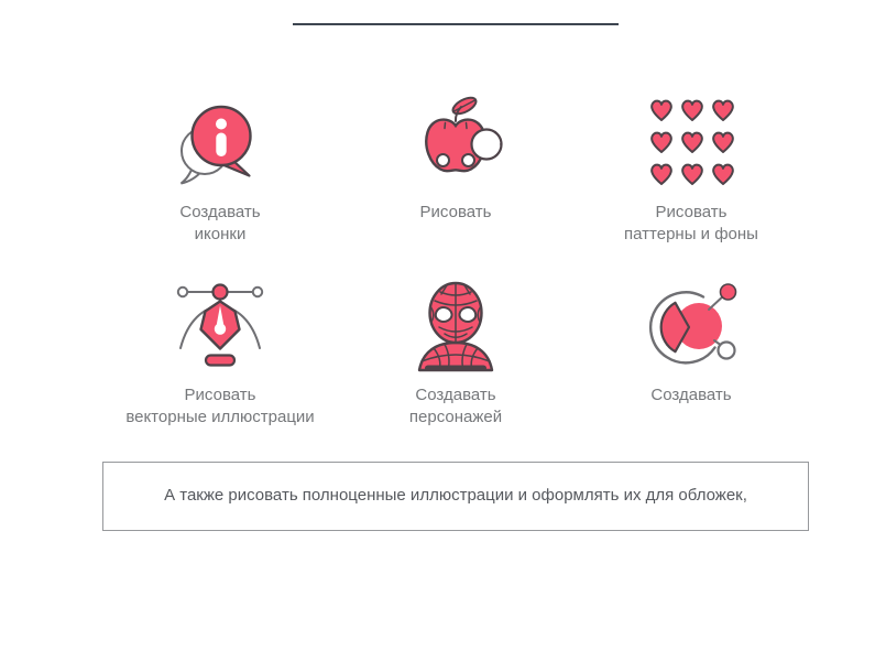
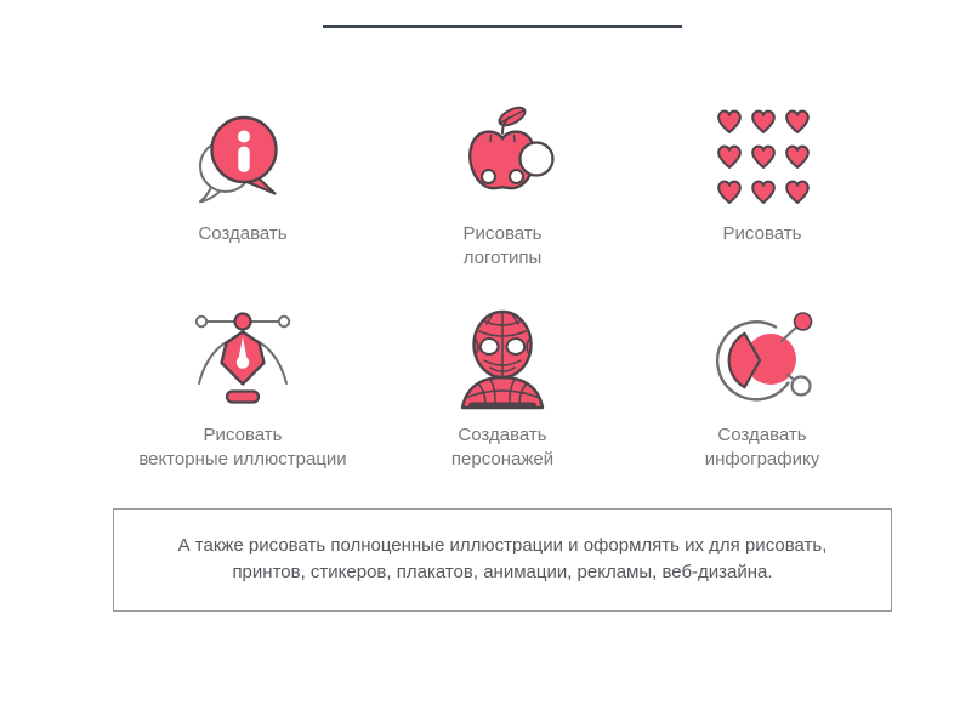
  Создавать
- иконки
  Рисовать
+ логотипы
  Рисовать
- паттерны и фоны
  Рисовать
  векторные иллюстрации
  Создавать
  персонажей
  Создавать
+ инфографику
- А также рисовать полноценные иллюстрации и оформлять их для обложек,
+ А также рисовать полноценные иллюстрации и оформлять их для рисовать,
+ принтов, стикеров, плакатов, анимации, рекламы, веб-дизайна.
